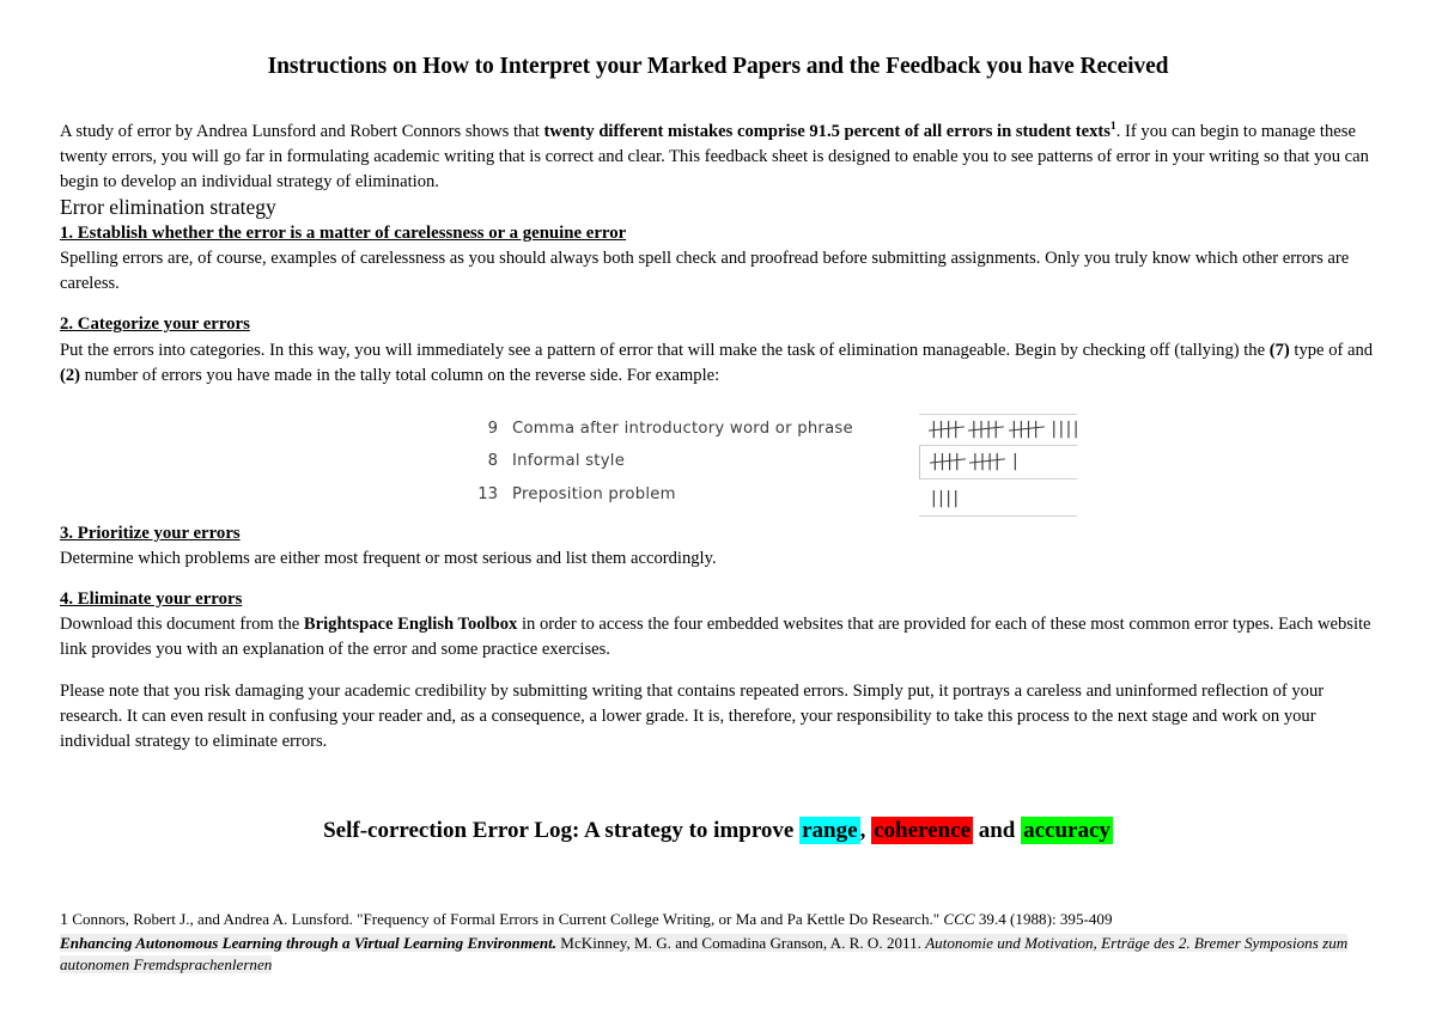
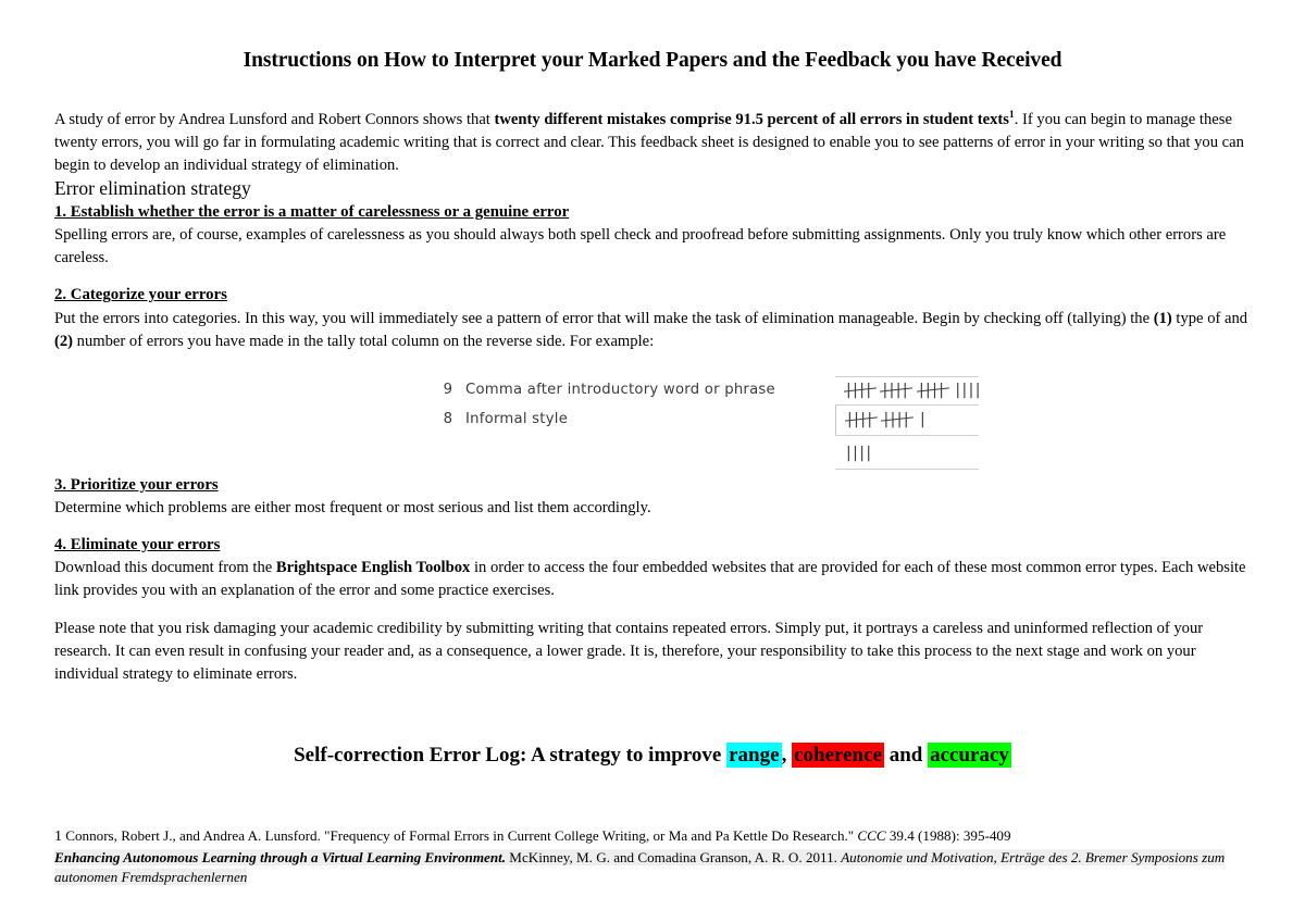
  Instructions on How to Interpret your Marked Papers and the Feedback you have Received
  A study of error by Andrea Lunsford and Robert Connors shows that twenty different mistakes comprise 91.5 percent of all errors in student texts1. If you can begin to manage these twenty errors, you will go far in formulating academic writing that is correct and clear. This feedback sheet is designed to enable you to see patterns of error in your writing so that you can begin to develop an individual strategy of elimination.
  Error elimination strategy
  1. Establish whether the error is a matter of carelessness or a genuine error
  Spelling errors are, of course, examples of carelessness as you should always both spell check and proofread before submitting assignments. Only you truly know which other errors are careless.
  2. Categorize your errors
- Put the errors into categories. In this way, you will immediately see a pattern of error that will make the task of elimination manageable. Begin by checking off (tallying) the (7) type of and (2) number of errors you have made in the tally total column on the reverse side. For example:
+ Put the errors into categories. In this way, you will immediately see a pattern of error that will make the task of elimination manageable. Begin by checking off (tallying) the (1) type of and (2) number of errors you have made in the tally total column on the reverse side. For example:
  9
  Comma after introductory word or phrase
  8
  Informal style
- 13
- Preposition problem
  ||||
  |
  ||||
  3. Prioritize your errors
  Determine which problems are either most frequent or most serious and list them accordingly.
  4. Eliminate your errors
  Download this document from the Brightspace English Toolbox in order to access the four embedded websites that are provided for each of these most common error types. Each website link provides you with an explanation of the error and some practice exercises.
  Please note that you risk damaging your academic credibility by submitting writing that contains repeated errors. Simply put, it portrays a careless and uninformed reflection of your research. It can even result in confusing your reader and, as a consequence, a lower grade. It is, therefore, your responsibility to take this process to the next stage and work on your individual strategy to eliminate errors.
  Self-correction Error Log: A strategy to improve range, coherence and accuracy
  1 Connors, Robert J., and Andrea A. Lunsford. "Frequency of Formal Errors in Current College Writing, or Ma and Pa Kettle Do Research." CCC 39.4 (1988): 395-409
  Enhancing Autonomous Learning through a Virtual Learning Environment. McKinney, M. G. and Comadina Granson, A. R. O. 2011. Autonomie und Motivation, Erträge des 2. Bremer Symposions zum autonomen Fremdsprachenlernen
